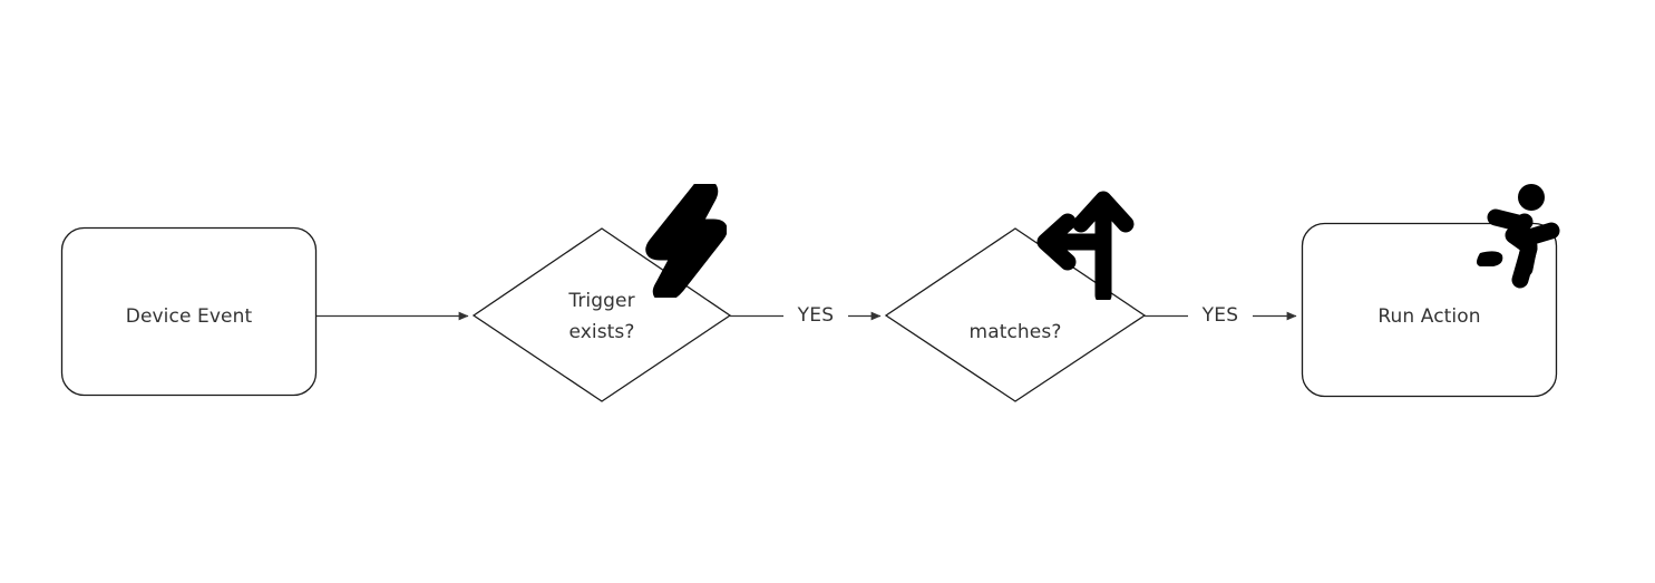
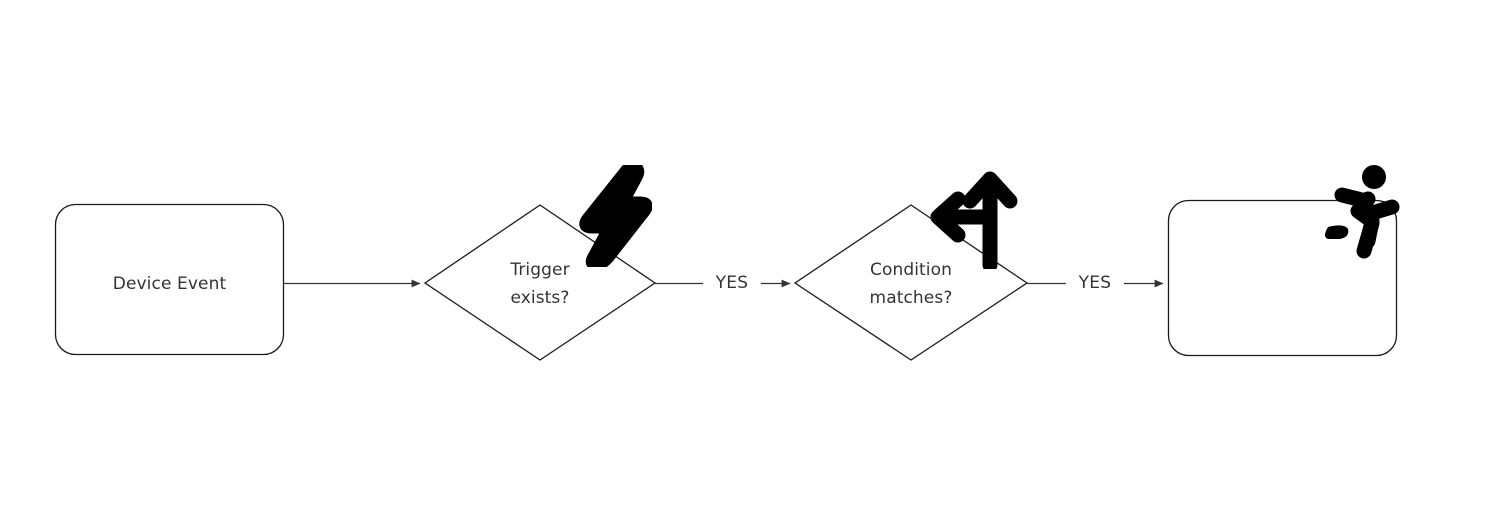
  Device Event
  Trigger
  exists?
+ Condition
  matches?
- Run Action
  YES
  YES
